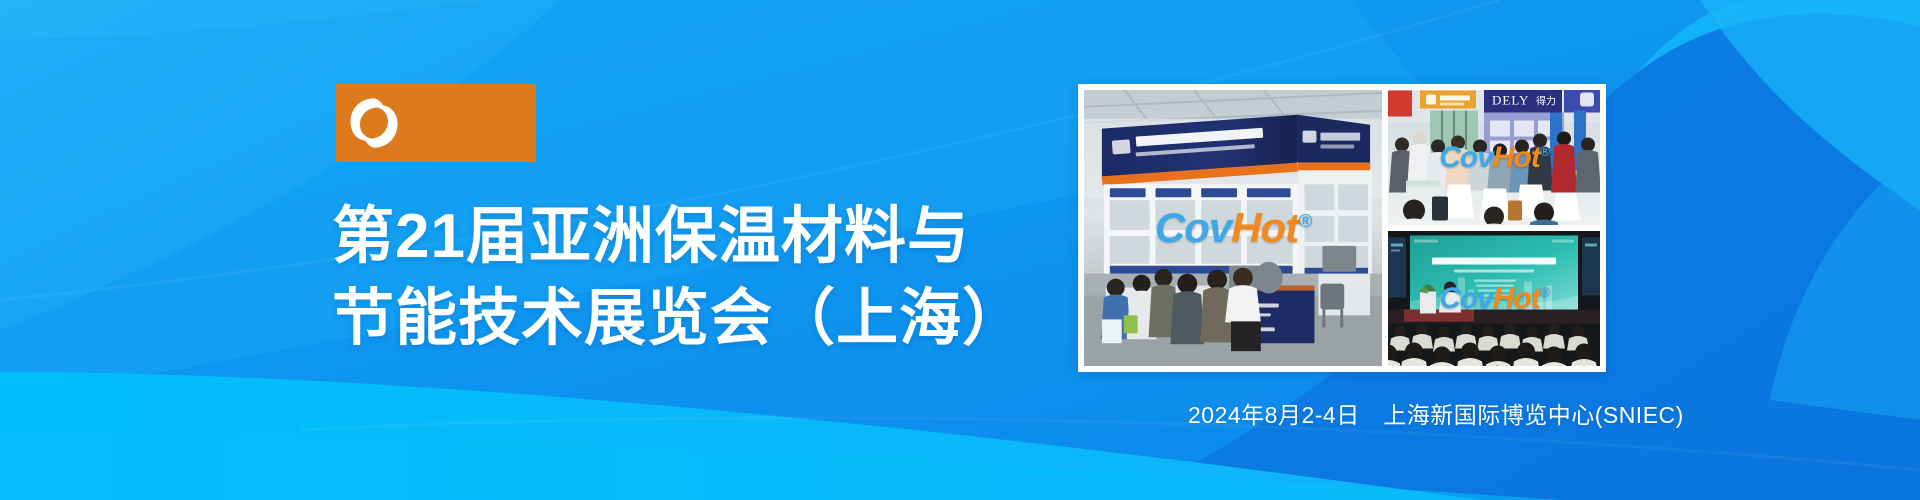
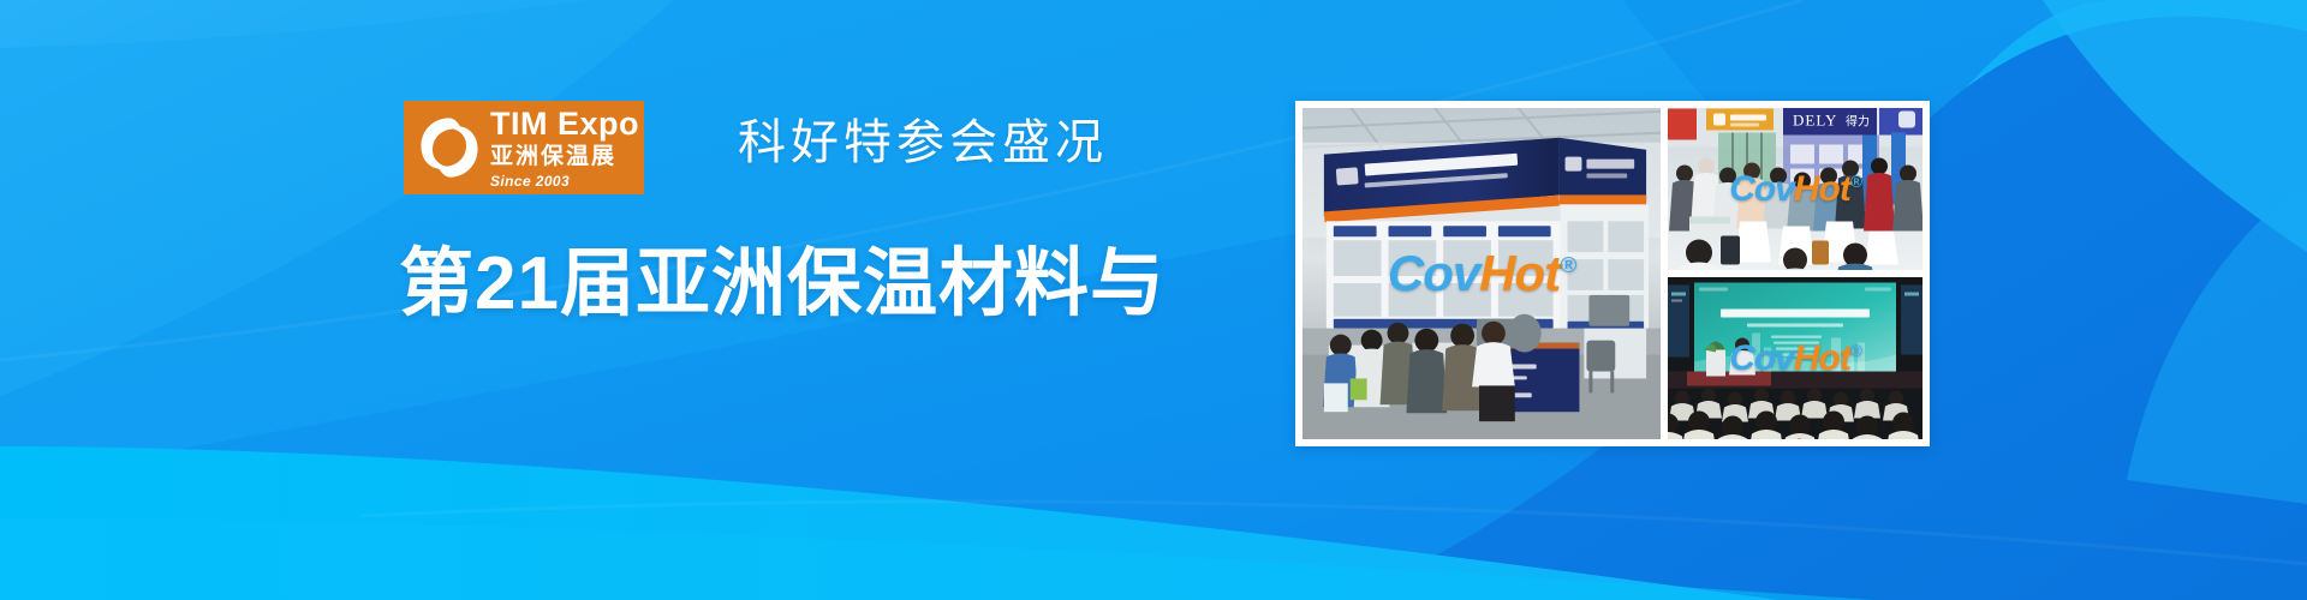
+ TIM Expo
+ 亚洲保温展
+ Since 2003
+ 科好特参会盛况
  第21届亚洲保温材料与
- 节能技术展览会（上海）
- 2024年8月2-4日 上海新国际博览中心(SNIEC)
  CovHot®
  DELY
  得力
  CovHot®
  CovHot®
